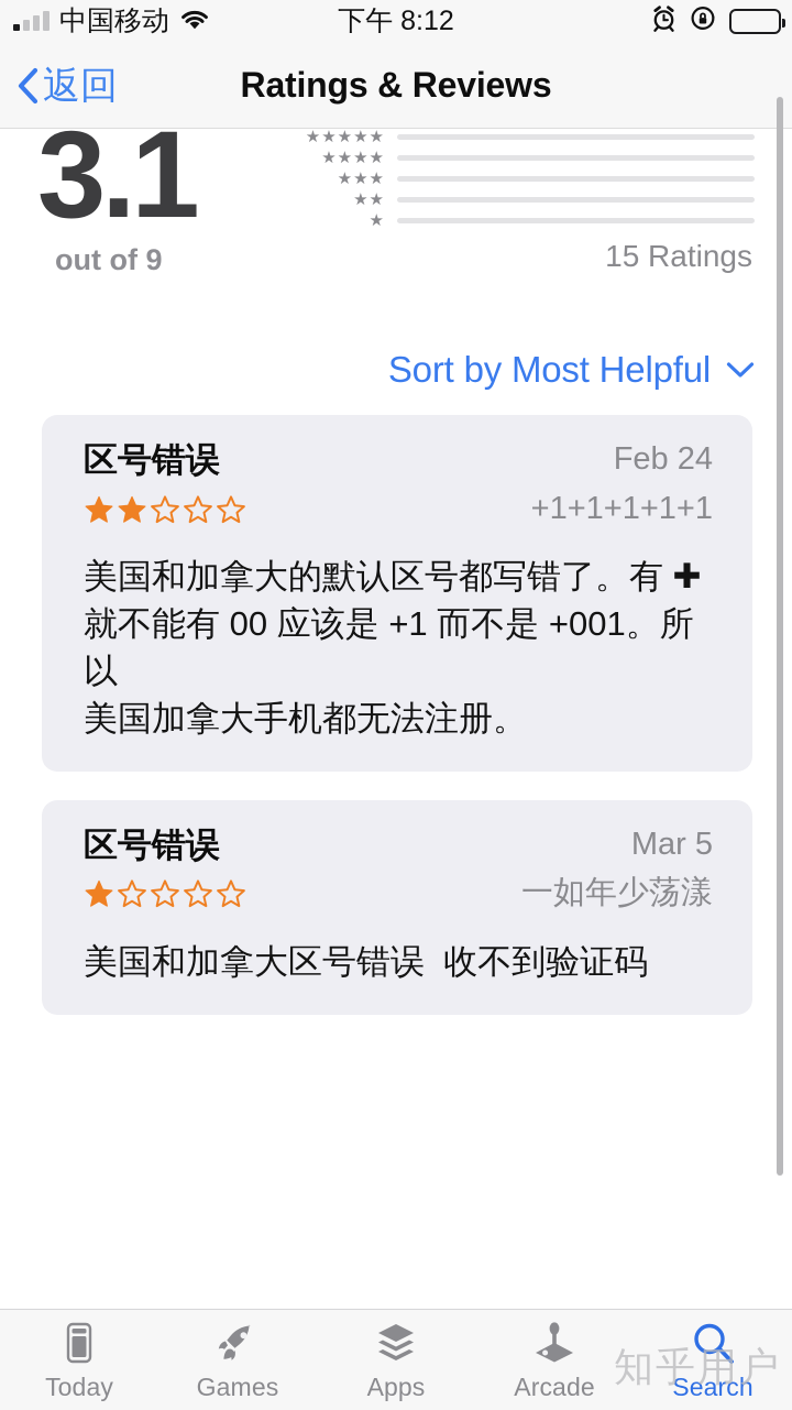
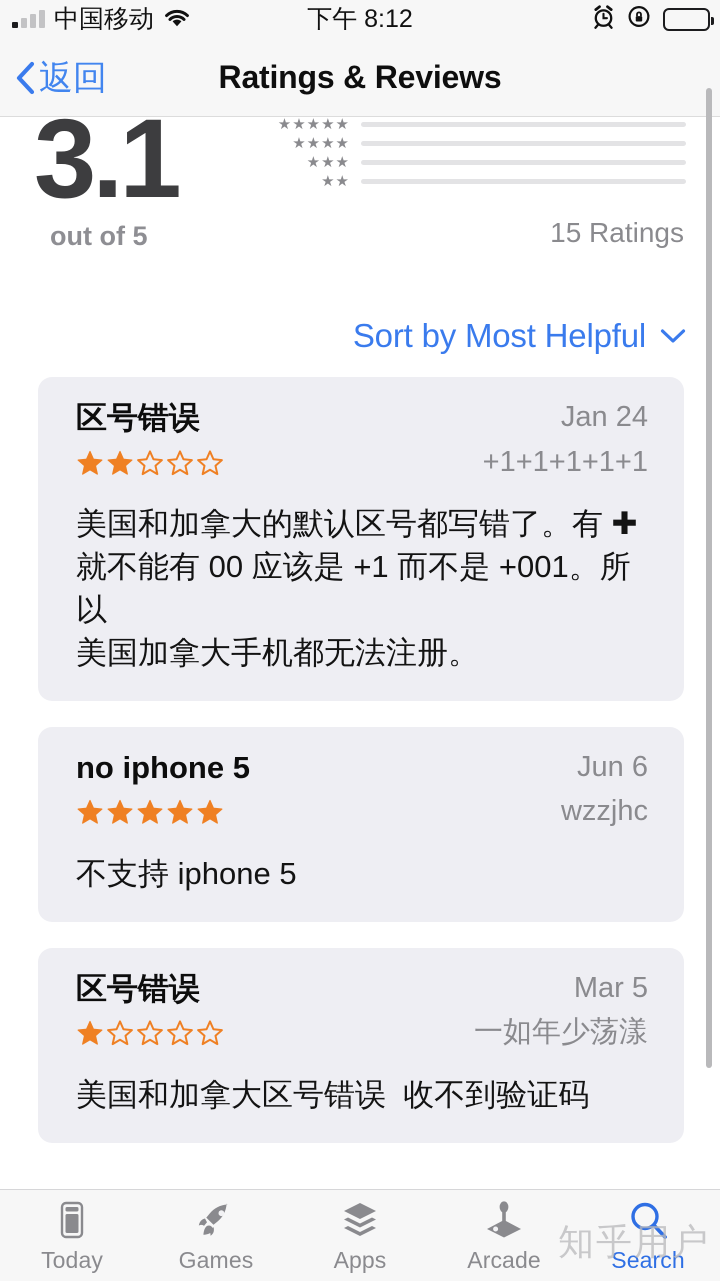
  中国移动
  下午 8:12
  返回
  Ratings & Reviews
  3.1
- out of 9
+ out of 5
  ★★★★★
  ★★★★
  ★★★
  ★★
- ★
  15 Ratings
  Sort by Most Helpful
  区号错误
- Feb 24
+ Jan 24
  +1+1+1+1+1
  美国和加拿大的默认区号都写错了。有 ✚
  就不能有 00 应该是 +1 而不是 +001。所以
  美国加拿大手机都无法注册。
+ no iphone 5
+ Jun 6
+ wzzjhc
+ 不支持 iphone 5
  区号错误
  Mar 5
  一如年少荡漾
  美国和加拿大区号错误 收不到验证码
  Today
  Games
  Apps
  Arcade
  Search
  知乎用户
